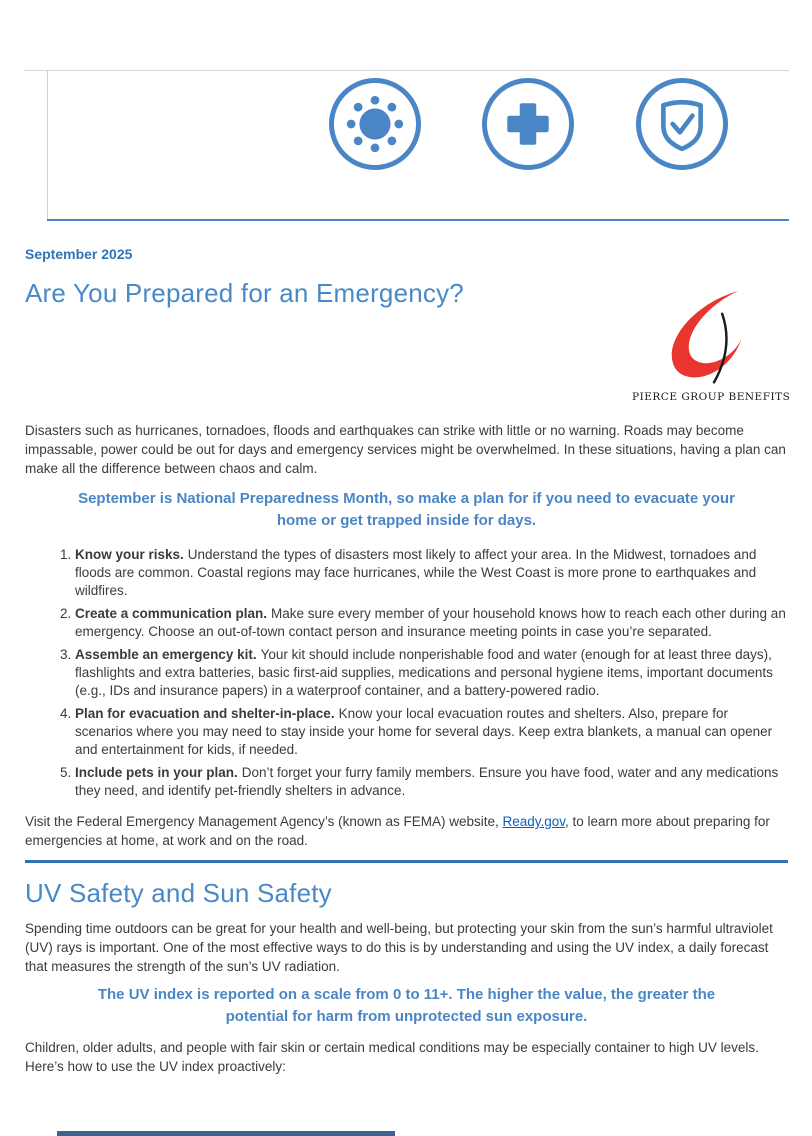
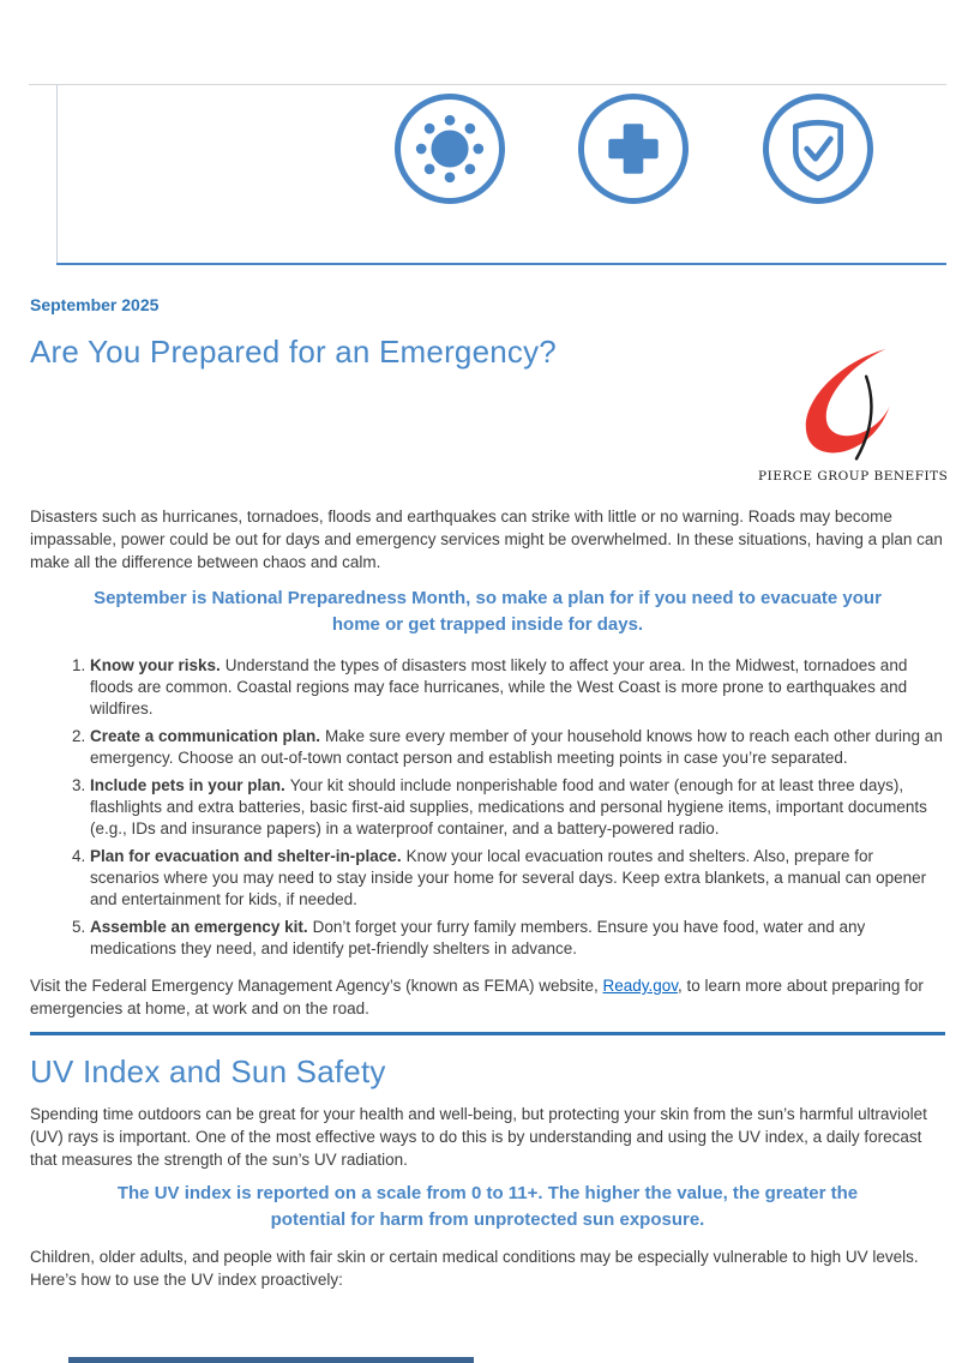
  PIERCE GROUP BENEFITS
  September 2025
  Are You Prepared for an Emergency?
  Disasters such as hurricanes, tornadoes, floods and earthquakes can strike with little or no warning. Roads may become impassable, power could be out for days and emergency services might be overwhelmed. In these situations, having a plan can make all the difference between chaos and calm.
  September is National Preparedness Month, so make a plan for if you need to evacuate your home or get trapped inside for days.
  Know your risks. Understand the types of disasters most likely to affect your area. In the Midwest, tornadoes and floods are common. Coastal regions may face hurricanes, while the West Coast is more prone to earthquakes and wildfires.
- Create a communication plan. Make sure every member of your household knows how to reach each other during an emergency. Choose an out-of-town contact person and insurance meeting points in case you’re separated.
+ Create a communication plan. Make sure every member of your household knows how to reach each other during an emergency. Choose an out-of-town contact person and establish meeting points in case you’re separated.
- Assemble an emergency kit. Your kit should include nonperishable food and water (enough for at least three days), flashlights and extra batteries, basic first-aid supplies, medications and personal hygiene items, important documents (e.g., IDs and insurance papers) in a waterproof container, and a battery-powered radio.
+ Include pets in your plan. Your kit should include nonperishable food and water (enough for at least three days), flashlights and extra batteries, basic first-aid supplies, medications and personal hygiene items, important documents (e.g., IDs and insurance papers) in a waterproof container, and a battery-powered radio.
  Plan for evacuation and shelter-in-place. Know your local evacuation routes and shelters. Also, prepare for scenarios where you may need to stay inside your home for several days. Keep extra blankets, a manual can opener and entertainment for kids, if needed.
- Include pets in your plan. Don’t forget your furry family members. Ensure you have food, water and any medications they need, and identify pet-friendly shelters in advance.
+ Assemble an emergency kit. Don’t forget your furry family members. Ensure you have food, water and any medications they need, and identify pet-friendly shelters in advance.
  Visit the Federal Emergency Management Agency’s (known as FEMA) website, Ready.gov, to learn more about preparing for emergencies at home, at work and on the road.
- UV Safety and Sun Safety
+ UV Index and Sun Safety
  Spending time outdoors can be great for your health and well-being, but protecting your skin from the sun’s harmful ultraviolet (UV) rays is important. One of the most effective ways to do this is by understanding and using the UV index, a daily forecast that measures the strength of the sun’s UV radiation.
  The UV index is reported on a scale from 0 to 11+. The higher the value, the greater the potential for harm from unprotected sun exposure.
- Children, older adults, and people with fair skin or certain medical conditions may be especially container to high UV levels. Here’s how to use the UV index proactively:
+ Children, older adults, and people with fair skin or certain medical conditions may be especially vulnerable to high UV levels. Here’s how to use the UV index proactively:
